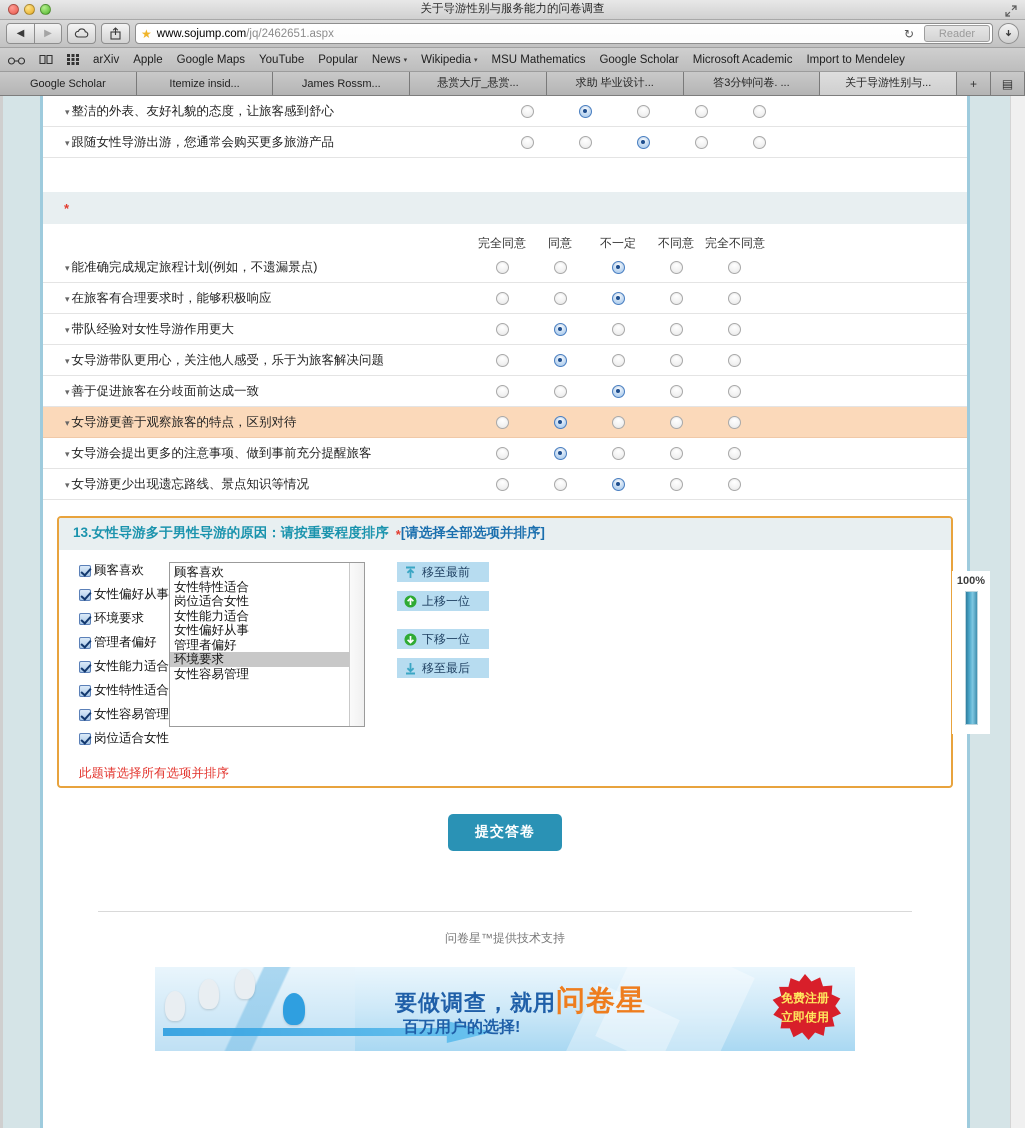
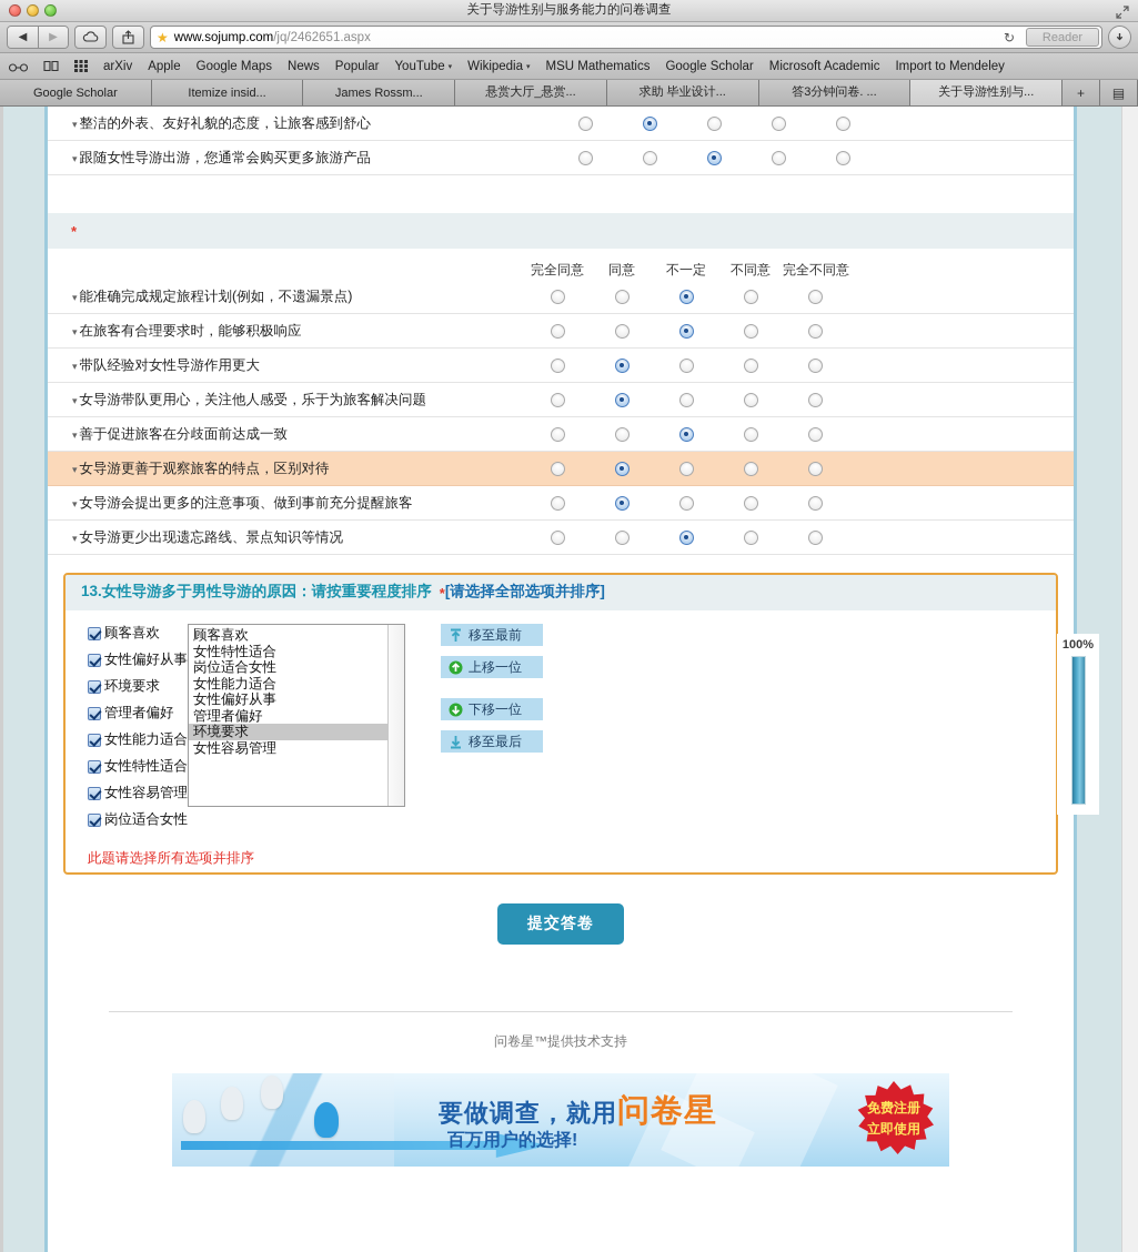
  关于导游性别与服务能力的问卷调查
  ◀
  ▶
  ★
  www.sojump.com/jq/2462651.aspx
  ↻
  Reader
  arXiv
  Apple
  Google Maps
- YouTube
+ News
  Popular
- News
+ YouTube
  Wikipedia
  MSU Mathematics
  Google Scholar
  Microsoft Academic
  Import to Mendeley
  Google Scholar
  Itemize insid...
  James Rossm...
  悬赏大厅_悬赏...
  求助 毕业设计...
  答3分钟问卷. ...
  关于导游性别与...
  +
  ▤
  ▾ 整洁的外表、友好礼貌的态度，让旅客感到舒心
  ▾ 跟随女性导游出游，您通常会购买更多旅游产品
  *
  完全同意
  同意
  不一定
  不同意
  完全不同意
  ▾ 能准确完成规定旅程计划(例如，不遗漏景点)
  ▾ 在旅客有合理要求时，能够积极响应
  ▾ 带队经验对女性导游作用更大
  ▾ 女导游带队更用心，关注他人感受，乐于为旅客解决问题
  ▾ 善于促进旅客在分歧面前达成一致
  ▾ 女导游更善于观察旅客的特点，区别对待
  ▾ 女导游会提出更多的注意事项、做到事前充分提醒旅客
  ▾ 女导游更少出现遗忘路线、景点知识等情况
  13.女性导游多于男性导游的原因：请按重要程度排序
  *
  [请选择全部选项并排序]
  顾客喜欢
  女性偏好从事
  环境要求
  管理者偏好
  女性能力适合
  女性特性适合
  女性容易管理
  岗位适合女性
  顾客喜欢
  女性特性适合
  岗位适合女性
  女性能力适合
  女性偏好从事
  管理者偏好
  环境要求
  女性容易管理
  移至最前
  上移一位
  下移一位
  移至最后
  此题请选择所有选项并排序
  提交答卷
  问卷星™提供技术支持
  要做调查，就用问卷星
  百万用户的选择!
  免费注册
  立即使用
  100%
